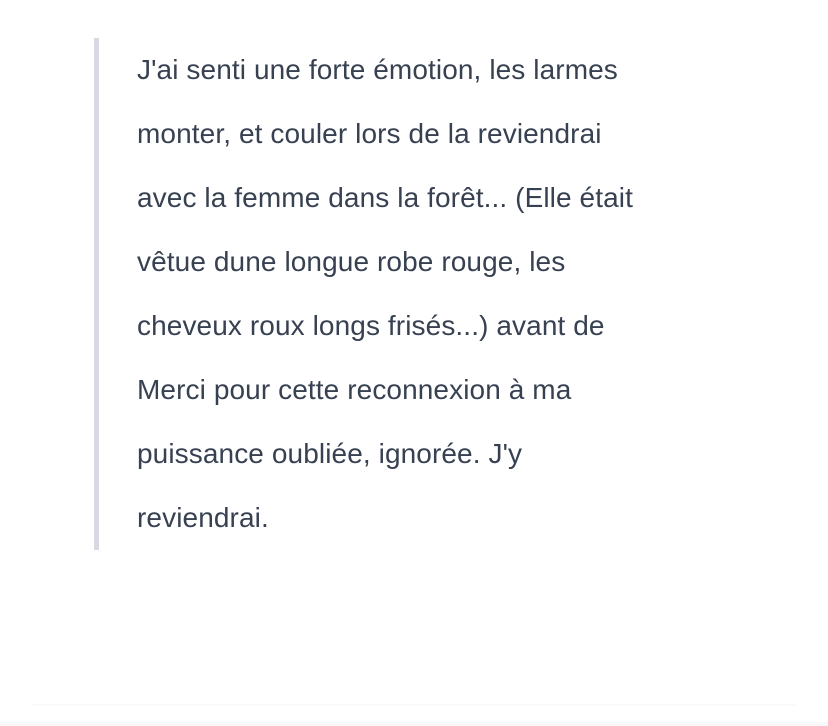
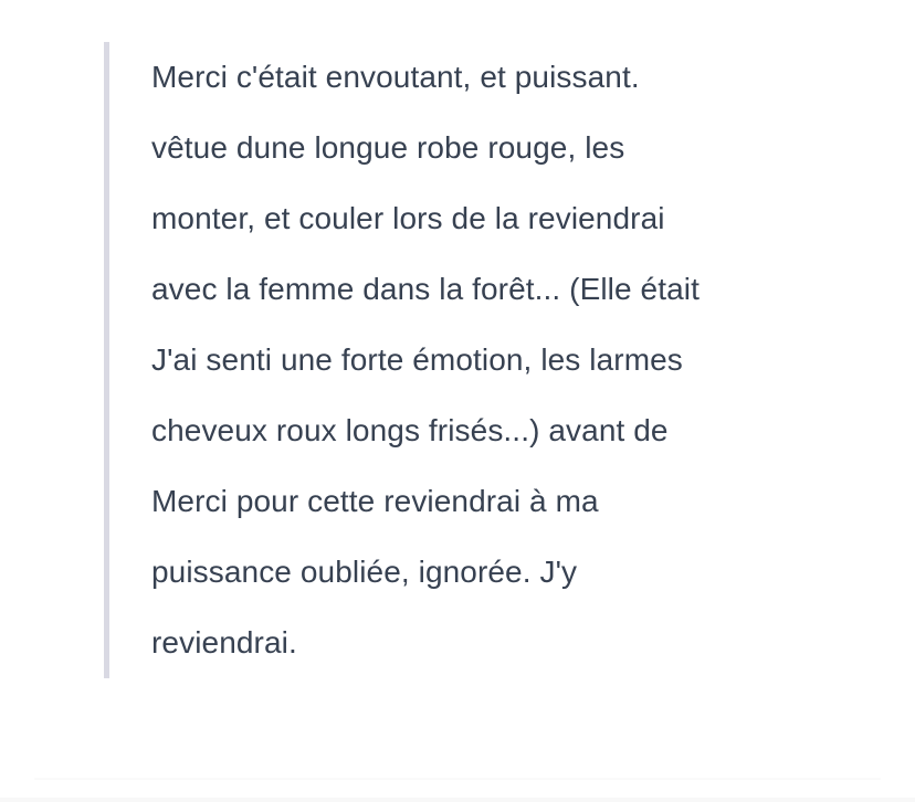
+ Merci c'était envoutant, et puissant.
- J'ai senti une forte émotion, les larmes
+ vêtue dune longue robe rouge, les
  monter, et couler lors de la reviendrai
  avec la femme dans la forêt... (Elle était
- vêtue dune longue robe rouge, les
+ J'ai senti une forte émotion, les larmes
  cheveux roux longs frisés...) avant de
- Merci pour cette reconnexion à ma
+ Merci pour cette reviendrai à ma
  puissance oubliée, ignorée. J'y
  reviendrai.
